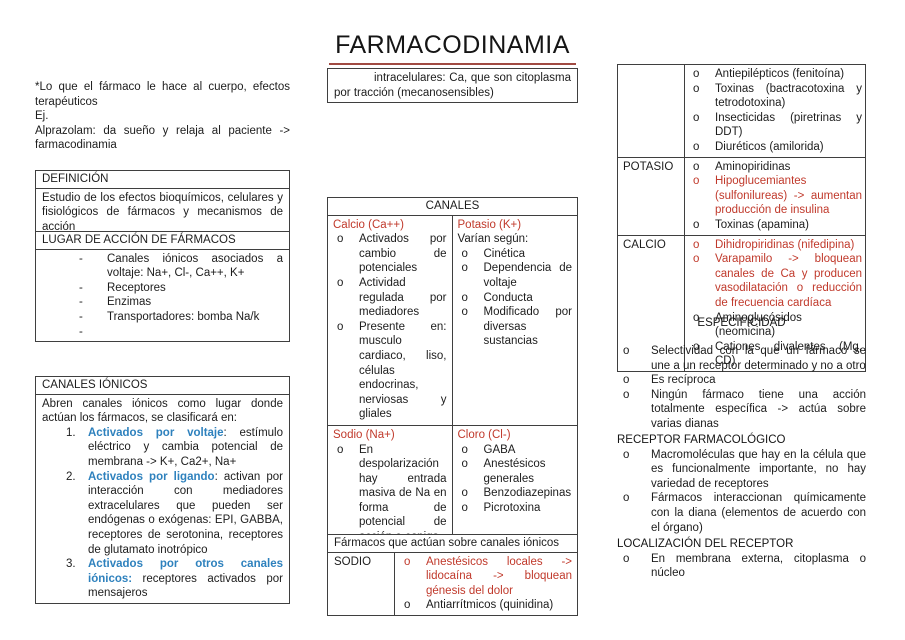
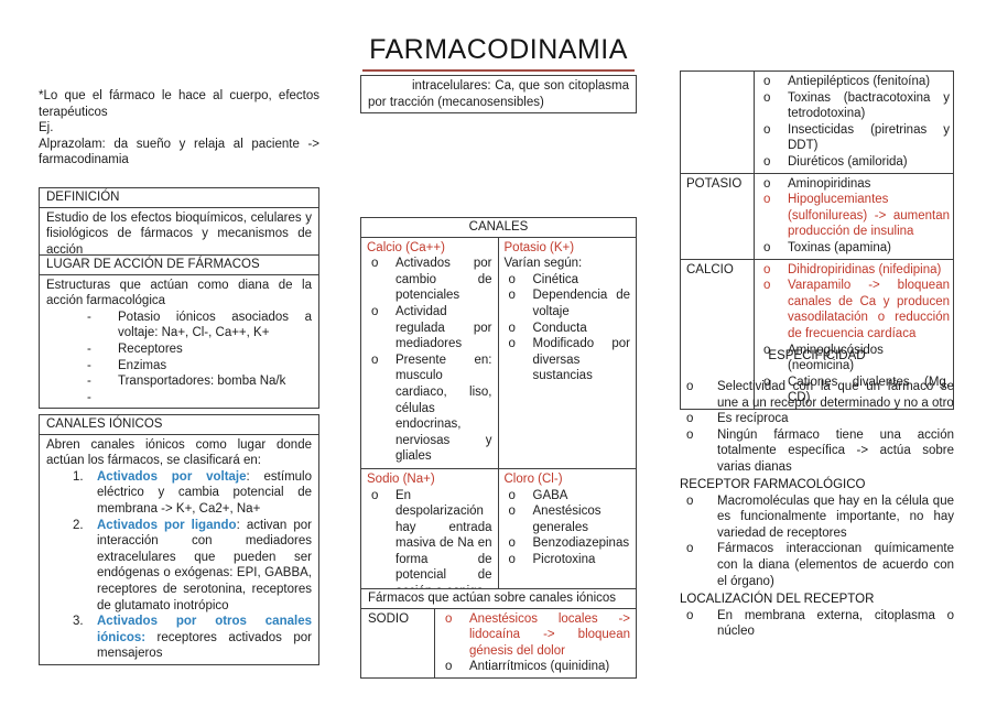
  FARMACODINAMIA
  *Lo que el fármaco le hace al cuerpo, efectos terapéuticos
  Ej.
  Alprazolam: da sueño y relaja al paciente -> farmacodinamia
  DEFINICIÓN
  Estudio de los efectos bioquímicos, celulares y fisiológicos de fármacos y mecanismos de acción
  LUGAR DE ACCIÓN DE FÁRMACOS
+ Estructuras que actúan como diana de la acción farmacológica
  -
- Canales iónicos asociados a voltaje: Na+, Cl-, Ca++, K+
+ Potasio iónicos asociados a voltaje: Na+, Cl-, Ca++, K+
  -
  Receptores
  -
  Enzimas
  -
  Transportadores: bomba Na/k
  -
  CANALES IÓNICOS
  Abren canales iónicos como lugar donde actúan los fármacos, se clasificará en:
  1.
  Activados por voltaje: estímulo eléctrico y cambia potencial de membrana -> K+, Ca2+, Na+
  2.
  Activados por ligando: activan por interacción con mediadores extracelulares que pueden ser endógenas o exógenas: EPI, GABBA, receptores de serotonina, receptores de glutamato inotrópico
  3.
  Activados por otros canales iónicos: receptores activados por mensajeros
  intracelulares: Ca, que son citoplasma por tracción (mecanosensibles)
  CANALES
  Calcio (Ca++)
  o
  Activados por cambio de potenciales
  o
  Actividad regulada por mediadores
  o
  Presente en: musculo cardiaco, liso, células endocrinas, nerviosas y gliales
  Potasio (K+)
  Varían según:
  o
  Cinética
  o
  Dependencia de voltaje
  o
  Conducta
  o
  Modificado por diversas sustancias
  Sodio (Na+)
  o
  En despolarización hay entrada masiva de Na en forma de potencial de
  Cloro (Cl-)
  o
  GABA
  o
  Anestésicos generales
  o
  Benzodiazepinas
  o
  Picrotoxina
  Fármacos que actúan sobre canales iónicos
  SODIO
  o
  Anestésicos locales -> lidocaína -> bloquean génesis del dolor
  o
  Antiarrítmicos (quinidina)
  o
  Antiepilépticos (fenitoína)
  o
  Toxinas (bactracotoxina y tetrodotoxina)
  o
  Insecticidas (piretrinas y DDT)
  o
  Diuréticos (amilorida)
  POTASIO
  o
  Aminopiridinas
  o
  Hipoglucemiantes (sulfonilureas) -> aumentan producción de insulina
  o
  Toxinas (apamina)
  CALCIO
  o
  Dihidropiridinas (nifedipina)
  o
  Varapamilo -> bloquean canales de Ca y producen vasodilatación o reducción de frecuencia cardíaca
  o
  Aminoglucósidos (neomicina)
  o
  Cationes divalentes (Mg, CD)
  ESPECIFICIDAD
  o
  Selectividad con la que un fármaco se une a un receptor determinado y no a otro
  o
  Es recíproca
  o
  Ningún fármaco tiene una acción totalmente específica -> actúa sobre varias dianas
  RECEPTOR FARMACOLÓGICO
  o
  Macromoléculas que hay en la célula que es funcionalmente importante, no hay variedad de receptores
  o
  Fármacos interaccionan químicamente con la diana (elementos de acuerdo con el órgano)
  LOCALIZACIÓN DEL RECEPTOR
  o
  En membrana externa, citoplasma o núcleo
